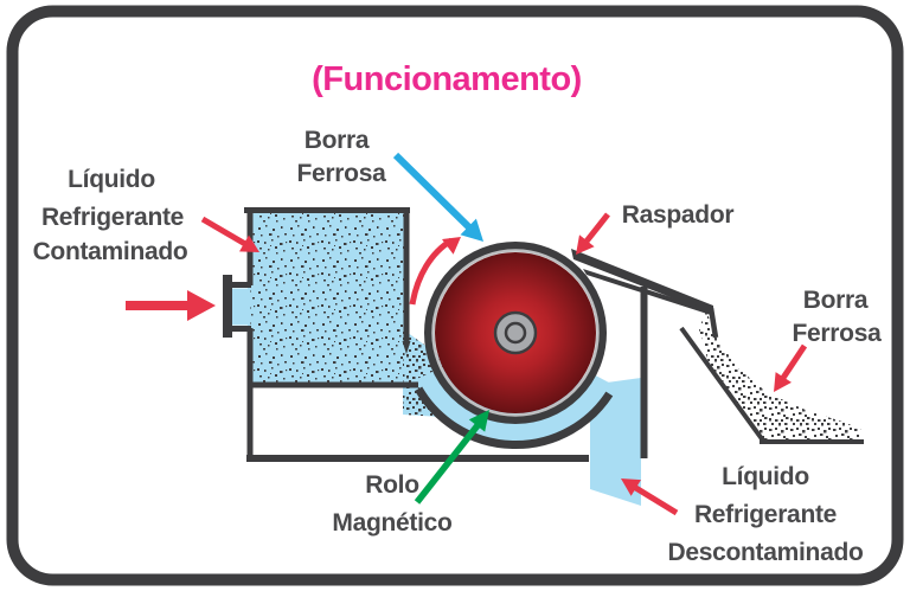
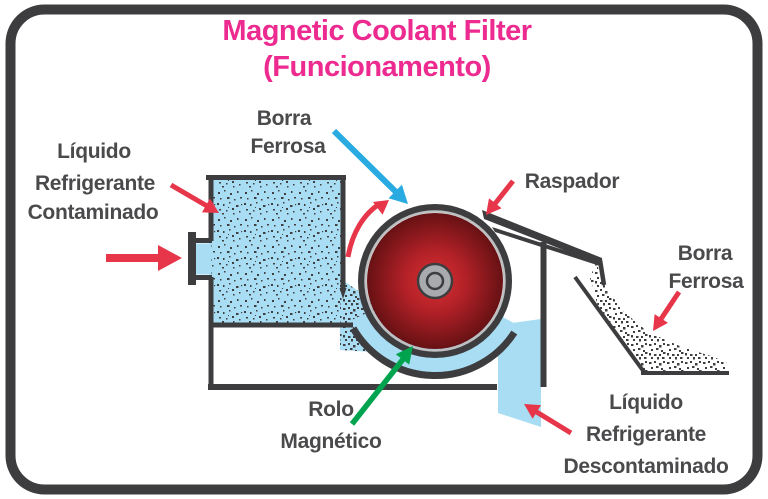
+ Magnetic Coolant Filter
  (Funcionamento)
  Líquido
  Refrigerante
  Contaminado
  Borra
  Ferrosa
  Raspador
  Borra
  Ferrosa
  Rolo
  Magnético
  Líquido
  Refrigerante
  Descontaminado
